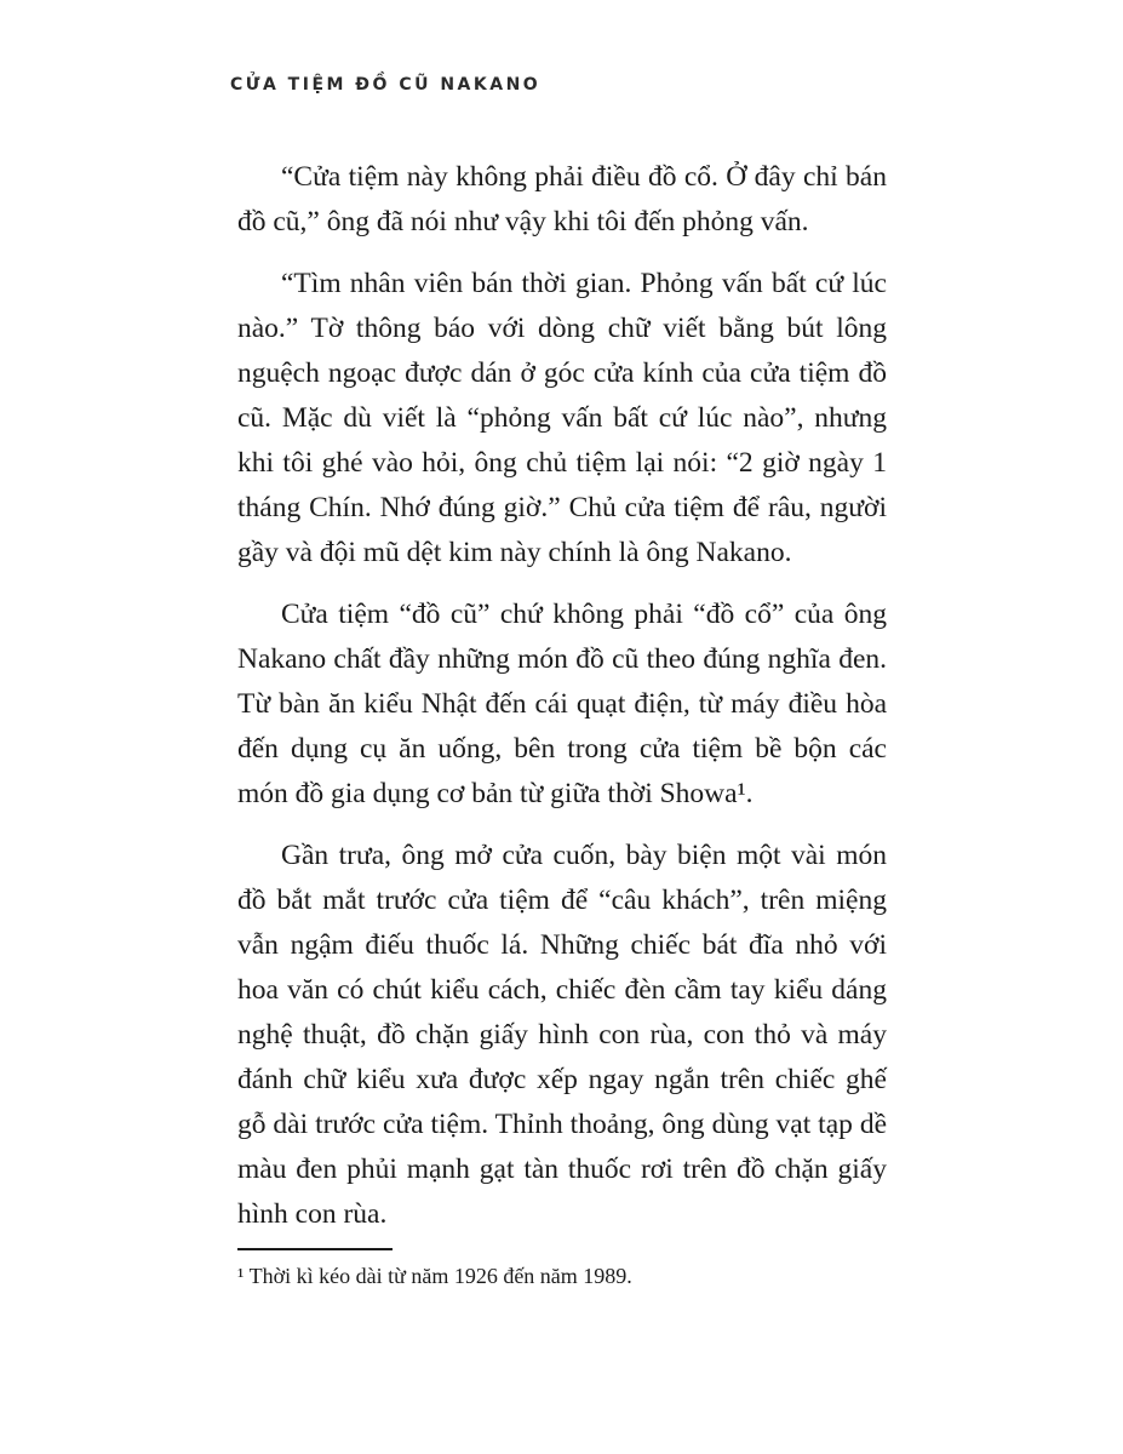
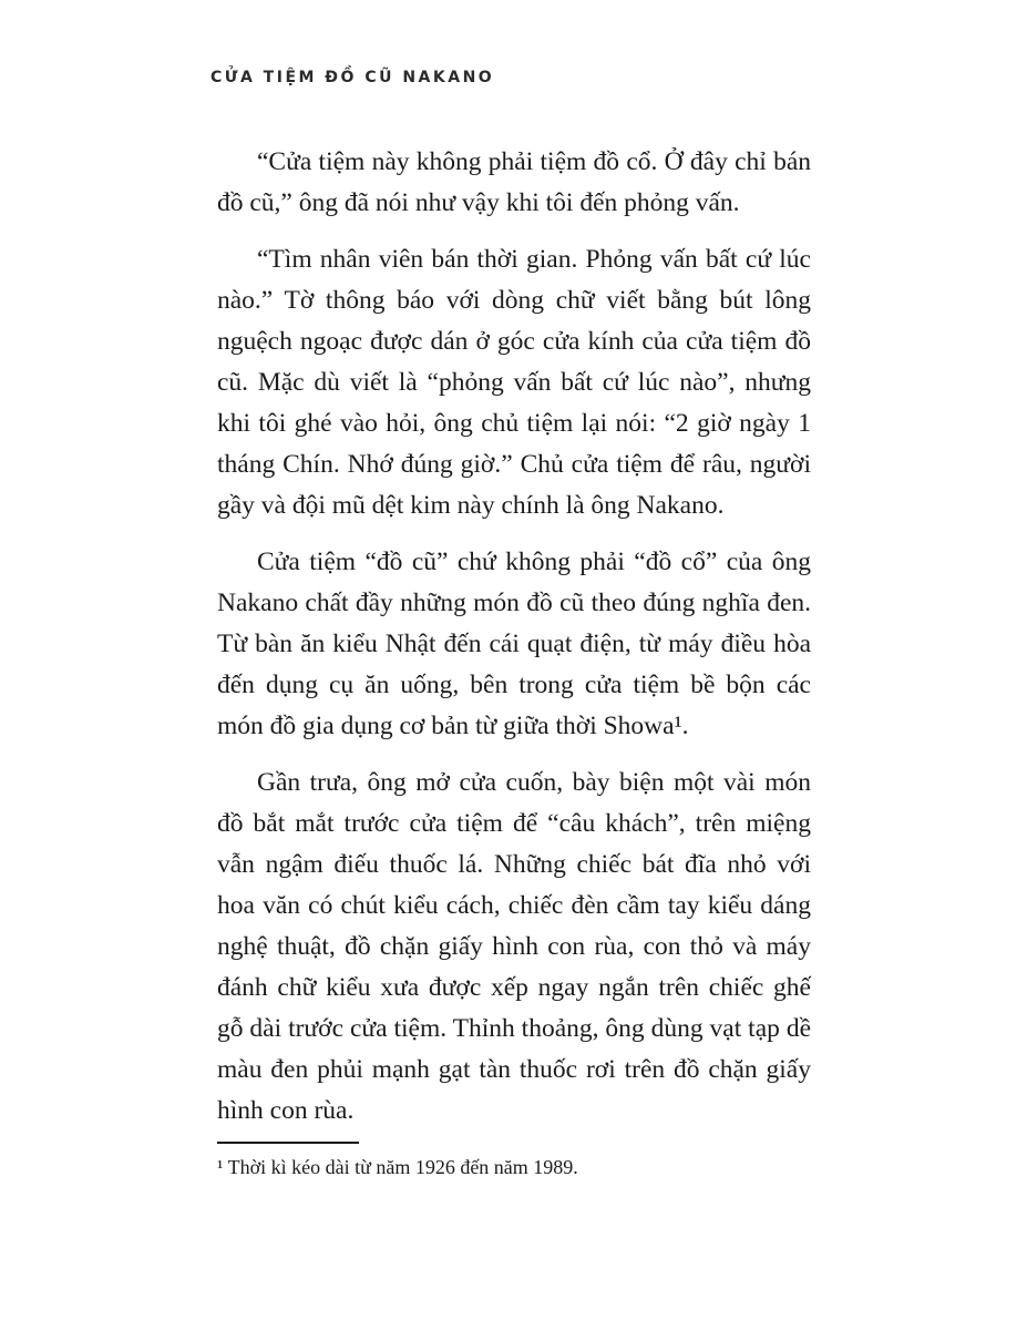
  CỬA TIỆM ĐỒ CŨ NAKANO
- “Cửa tiệm này không phải điều đồ cổ. Ở đây chỉ bán đồ cũ,” ông đã nói như vậy khi tôi đến phỏng vấn.
+ “Cửa tiệm này không phải tiệm đồ cổ. Ở đây chỉ bán đồ cũ,” ông đã nói như vậy khi tôi đến phỏng vấn.
  “Tìm nhân viên bán thời gian. Phỏng vấn bất cứ lúc nào.” Tờ thông báo với dòng chữ viết bằng bút lông nguệch ngoạc được dán ở góc cửa kính của cửa tiệm đồ cũ. Mặc dù viết là “phỏng vấn bất cứ lúc nào”, nhưng khi tôi ghé vào hỏi, ông chủ tiệm lại nói: “2 giờ ngày 1 tháng Chín. Nhớ đúng giờ.” Chủ cửa tiệm để râu, người gầy và đội mũ dệt kim này chính là ông Nakano.
  Cửa tiệm “đồ cũ” chứ không phải “đồ cổ” của ông Nakano chất đầy những món đồ cũ theo đúng nghĩa đen. Từ bàn ăn kiểu Nhật đến cái quạt điện, từ máy điều hòa đến dụng cụ ăn uống, bên trong cửa tiệm bề bộn các món đồ gia dụng cơ bản từ giữa thời Showa¹.
  Gần trưa, ông mở cửa cuốn, bày biện một vài món đồ bắt mắt trước cửa tiệm để “câu khách”, trên miệng vẫn ngậm điếu thuốc lá. Những chiếc bát đĩa nhỏ với hoa văn có chút kiểu cách, chiếc đèn cầm tay kiểu dáng nghệ thuật, đồ chặn giấy hình con rùa, con thỏ và máy đánh chữ kiểu xưa được xếp ngay ngắn trên chiếc ghế gỗ dài trước cửa tiệm. Thỉnh thoảng, ông dùng vạt tạp dề màu đen phủi mạnh gạt tàn thuốc rơi trên đồ chặn giấy hình con rùa.
  ¹ Thời kì kéo dài từ năm 1926 đến năm 1989.
